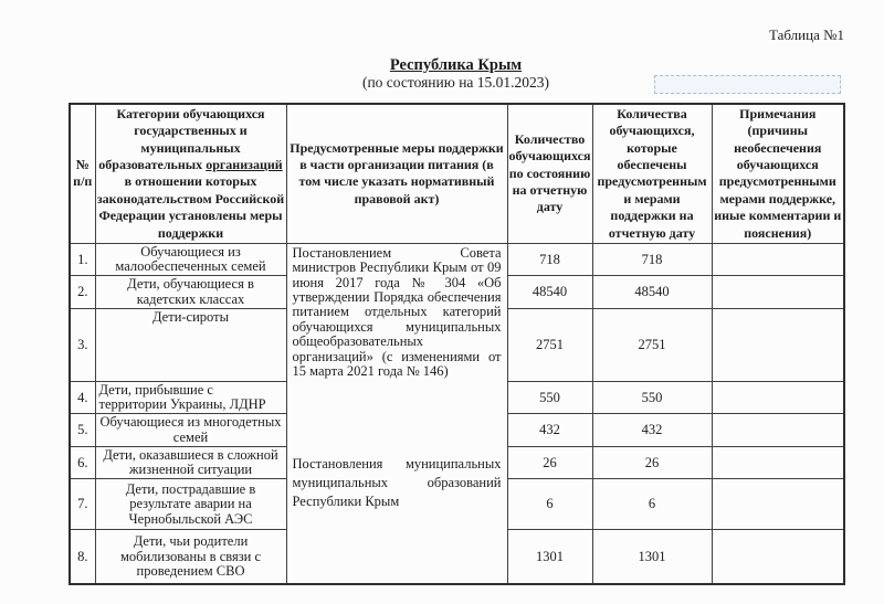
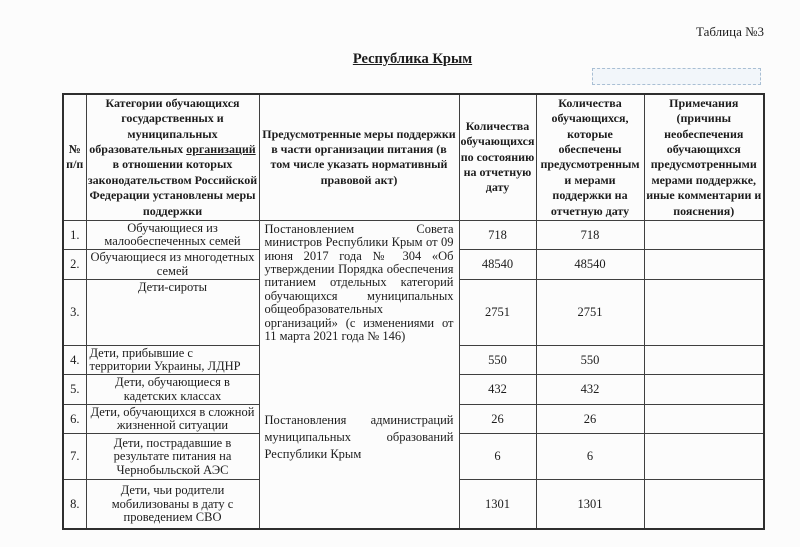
- Таблица №1
+ Таблица №3
  Республика Крым
- (по состоянию на 15.01.2023)
- № п/п	Категории обучающихся государственных и муниципальных образовательных организаций в отношении которых законодательством Российской Федерации установлены меры поддержки	Предусмотренные меры поддержки в части организации питания (в том числе указать нормативный правовой акт)	Количество обучающихся по состоянию на отчетную дату	Количества обучающихся, которые обеспечены предусмотренными мерами поддержки на отчетную дату	Примечания (причины необеспечения обучающихся предусмотренными мерами поддержке, иные комментарии и пояснения)
+ № п/п	Категории обучающихся государственных и муниципальных образовательных организаций в отношении которых законодательством Российской Федерации установлены меры поддержки	Предусмотренные меры поддержки в части организации питания (в том числе указать нормативный правовой акт)	Количества обучающихся по состоянию на отчетную дату	Количества обучающихся, которые обеспечены предусмотренными мерами поддержки на отчетную дату	Примечания (причины необеспечения обучающихся предусмотренными мерами поддержке, иные комментарии и пояснения)
- 1.	Обучающиеся из малообеспеченных семей	Постановлением Совета министров Республики Крым от 09 июня 2017 года № 304 «Об утверждении Порядка обеспечения питанием отдельных категорий обучающихся муниципальных общеобразовательных организаций» (с изменениями от 15 марта 2021 года № 146)	718	718
+ 1.	Обучающиеся из малообеспеченных семей	Постановлением Совета министров Республики Крым от 09 июня 2017 года № 304 «Об утверждении Порядка обеспечения питанием отдельных категорий обучающихся муниципальных общеобразовательных организаций» (с изменениями от 11 марта 2021 года № 146)	718	718
- 2.	Дети, обучающиеся в кадетских классах	48540	48540
+ 2.	Обучающиеся из многодетных семей	48540	48540
  3.	Дети-сироты	2751	2751
- 4.	Дети, прибывшие с территории Украины, ЛДНР	Постановления муниципальных муниципальных образований Республики Крым	550	550
+ 4.	Дети, прибывшие с территории Украины, ЛДНР	Постановления администраций муниципальных образований Республики Крым	550	550
- 5.	Обучающиеся из многодетных семей	432	432
+ 5.	Дети, обучающиеся в кадетских классах	432	432
- 6.	Дети, оказавшиеся в сложной жизненной ситуации	26	26
+ 6.	Дети, обучающихся в сложной жизненной ситуации	26	26
- 7.	Дети, пострадавшие в результате аварии на Чернобыльской АЭС	6	6
+ 7.	Дети, пострадавшие в результате питания на Чернобыльской АЭС	6	6
- 8.	Дети, чьи родители мобилизованы в связи с проведением СВО	1301	1301
+ 8.	Дети, чьи родители мобилизованы в дату с проведением СВО	1301	1301
